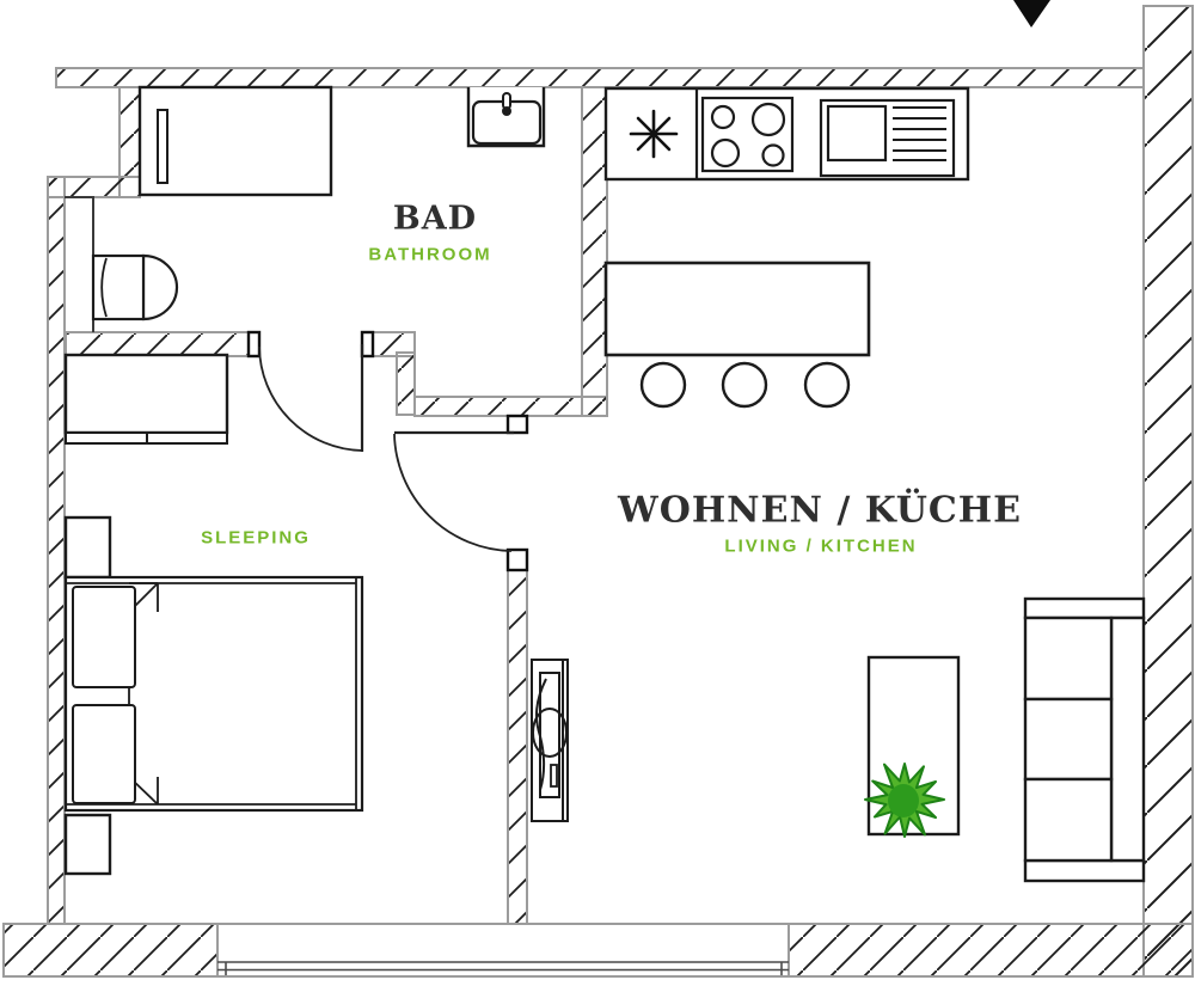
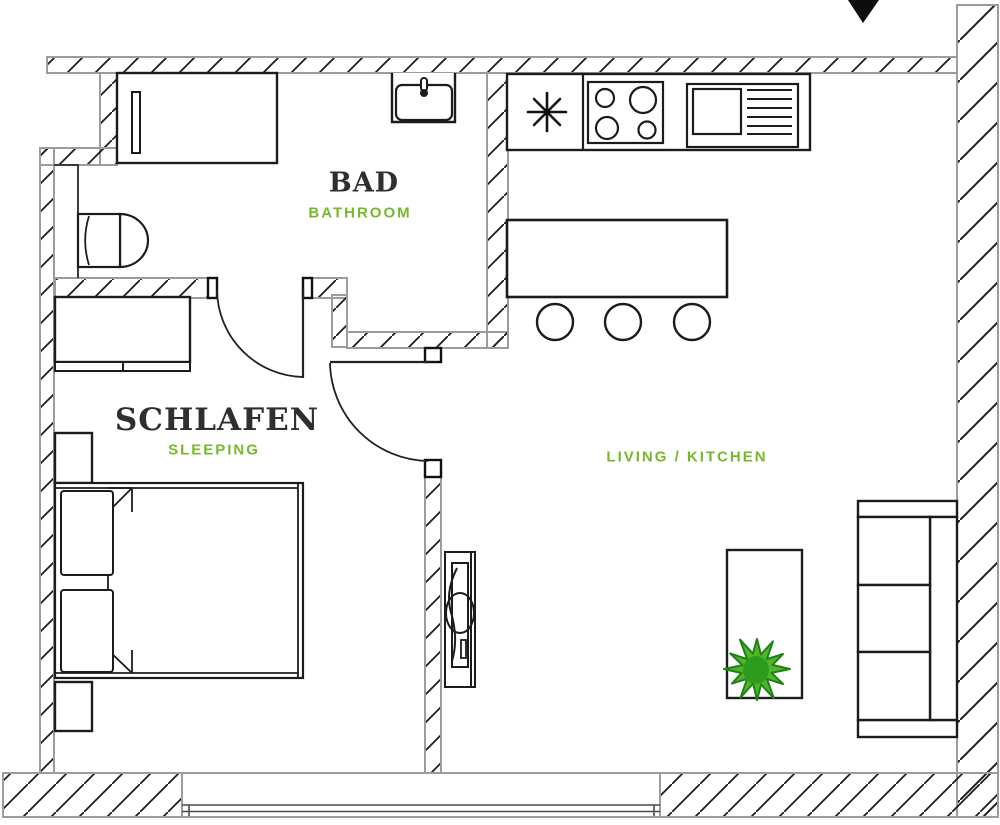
  BAD
  BATHROOM
+ SCHLAFEN
  SLEEPING
- WOHNEN / KÜCHE
  LIVING / KITCHEN
